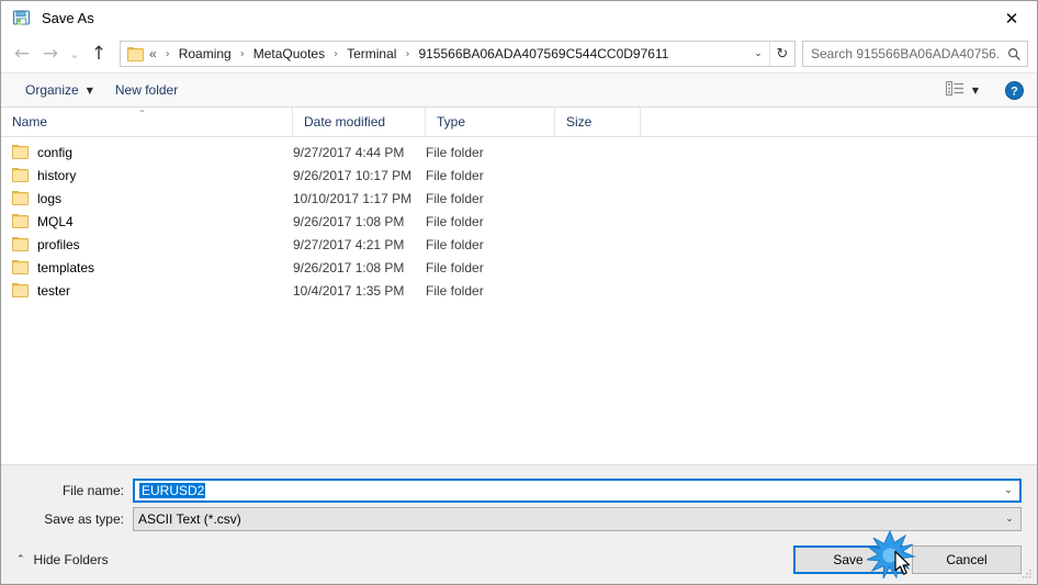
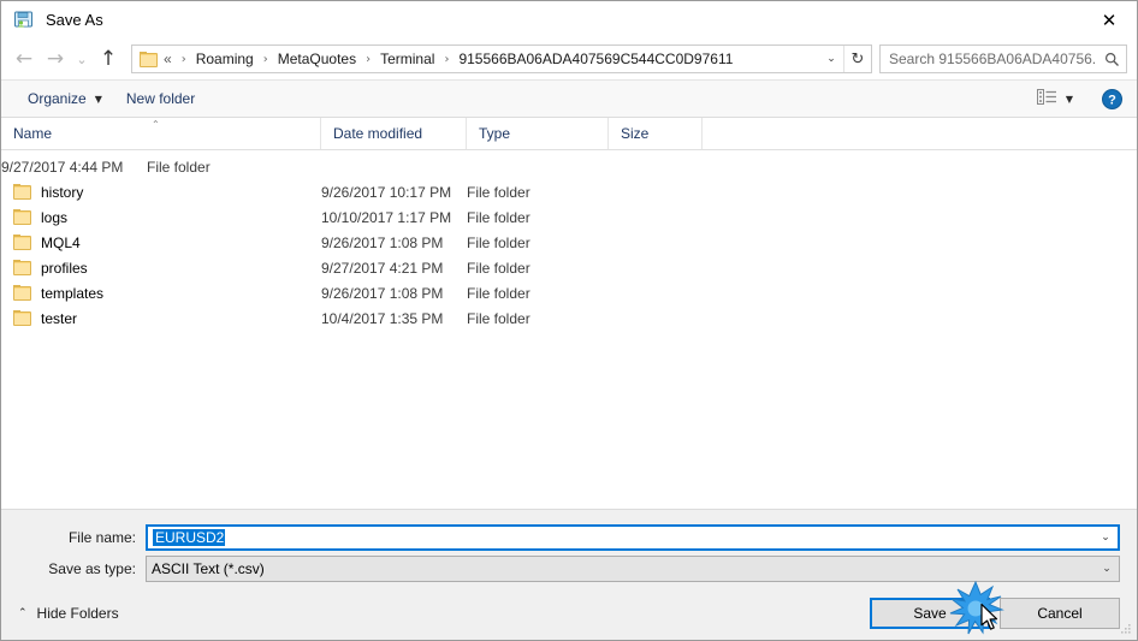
  Save As
  ✕
  ←
  →
  ⌄
  ↑
  «
  ›
  Roaming
  ›
  MetaQuotes
  ›
  Terminal
  ›
  915566BA06ADA407569C544CC0D97611
  ⌄
  ↻
  Search 915566BA06ADA40756.
  Organize
  ▼
  New folder
  ▼
  ?
  Name
  ⌃
  Date modified
  Type
  Size
- config
  9/27/2017 4:44 PM
  File folder
  history
  9/26/2017 10:17 PM
  File folder
  logs
  10/10/2017 1:17 PM
  File folder
  MQL4
  9/26/2017 1:08 PM
  File folder
  profiles
  9/27/2017 4:21 PM
  File folder
  templates
  9/26/2017 1:08 PM
  File folder
  tester
  10/4/2017 1:35 PM
  File folder
  File name:
  EURUSD2
  ⌄
  Save as type:
  ASCII Text (*.csv)
  ⌄
  ⌃
  Hide Folders
  Save
  Cancel
